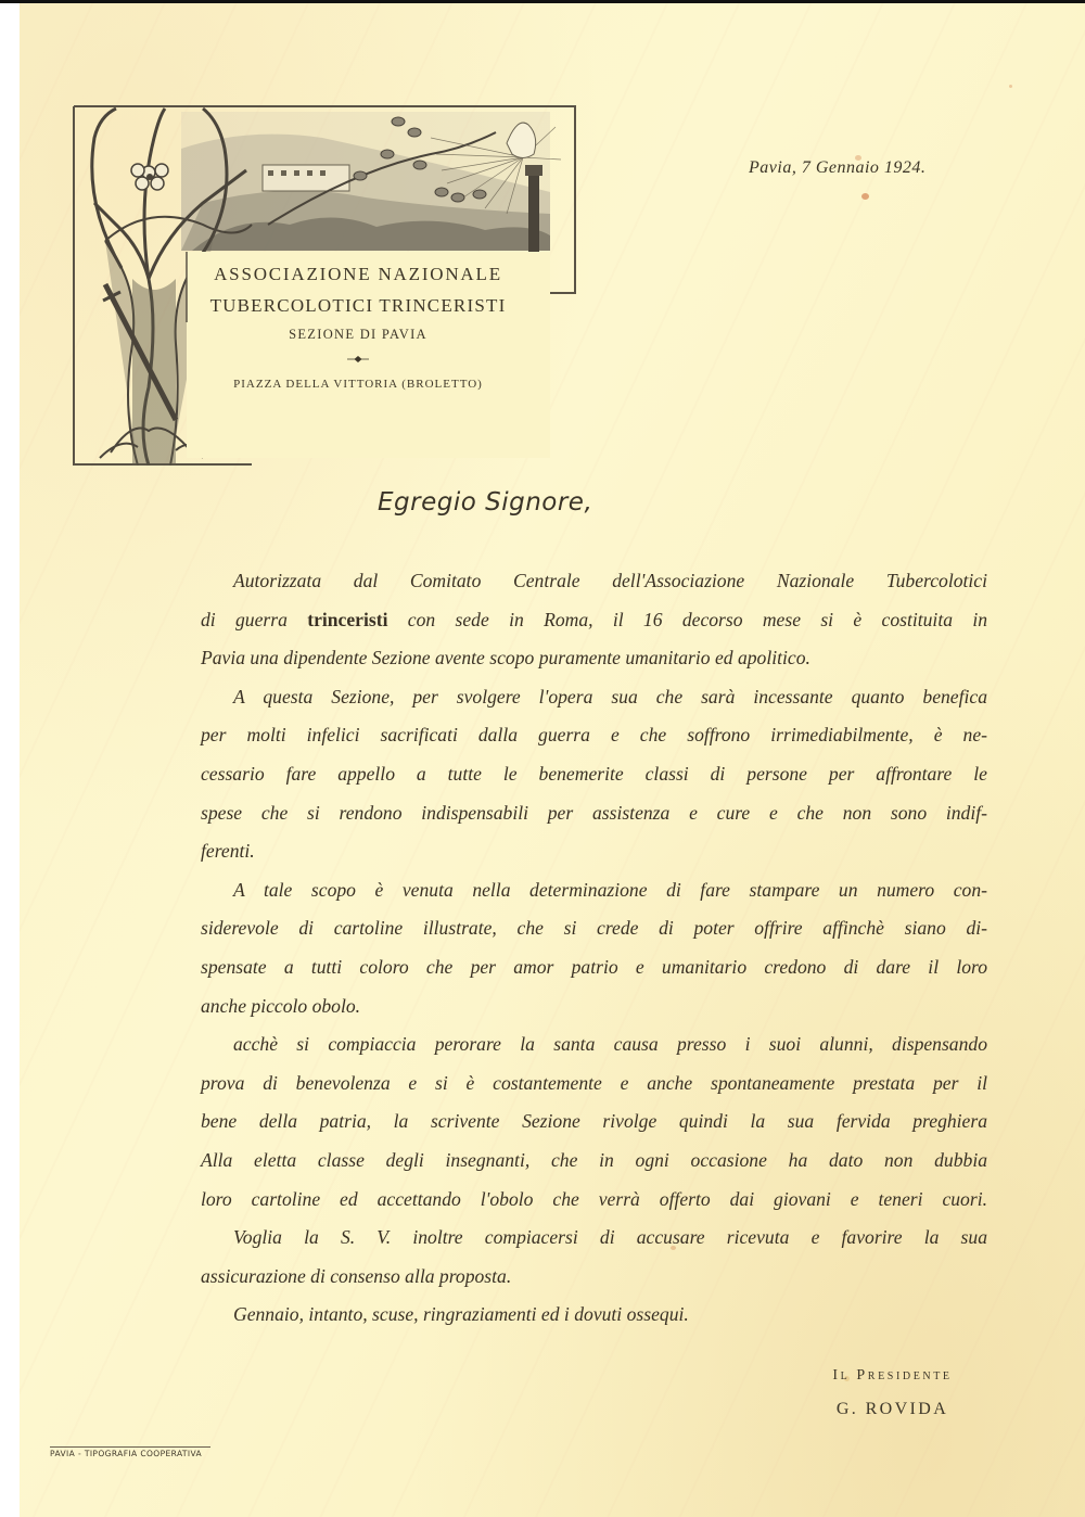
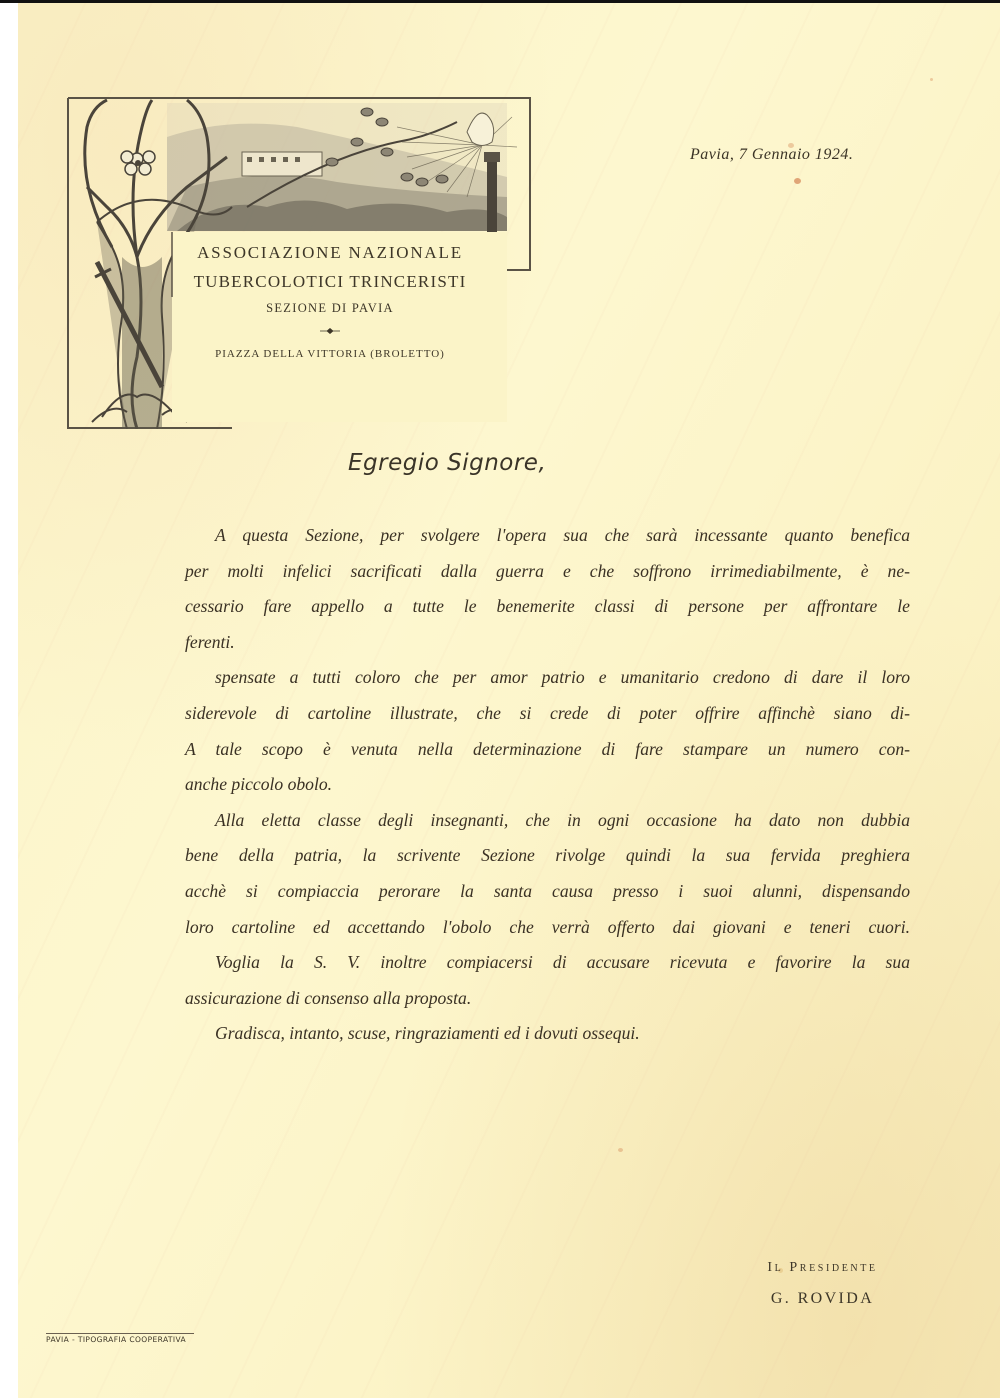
  ASSOCIAZIONE NAZIONALE
  TUBERCOLOTICI TRINCERISTI
  SEZIONE DI PAVIA
  PIAZZA DELLA VITTORIA (BROLETTO)
  Pavia, 7 Gennaio 1924.
  Egregio Signore,
- Autorizzata dal Comitato Centrale dell'Associazione Nazionale Tubercolotici
- di guerra trinceristi con sede in Roma, il 16 decorso mese si è costituita in
- Pavia una dipendente Sezione avente scopo puramente umanitario ed apolitico.
  A questa Sezione, per svolgere l'opera sua che sarà incessante quanto benefica
  per molti infelici sacrificati dalla guerra e che soffrono irrimediabilmente, è ne-
  cessario fare appello a tutte le benemerite classi di persone per affrontare le
- spese che si rendono indispensabili per assistenza e cure e che non sono indif-
  ferenti.
- A tale scopo è venuta nella determinazione di fare stampare un numero con-
+ spensate a tutti coloro che per amor patrio e umanitario credono di dare il loro
  siderevole di cartoline illustrate, che si crede di poter offrire affinchè siano di-
- spensate a tutti coloro che per amor patrio e umanitario credono di dare il loro
+ A tale scopo è venuta nella determinazione di fare stampare un numero con-
  anche piccolo obolo.
- acchè si compiaccia perorare la santa causa presso i suoi alunni, dispensando
+ Alla eletta classe degli insegnanti, che in ogni occasione ha dato non dubbia
- prova di benevolenza e si è costantemente e anche spontaneamente prestata per il
  bene della patria, la scrivente Sezione rivolge quindi la sua fervida preghiera
- Alla eletta classe degli insegnanti, che in ogni occasione ha dato non dubbia
+ acchè si compiaccia perorare la santa causa presso i suoi alunni, dispensando
  loro cartoline ed accettando l'obolo che verrà offerto dai giovani e teneri cuori.
  Voglia la S. V. inoltre compiacersi di accusare ricevuta e favorire la sua
  assicurazione di consenso alla proposta.
- Gennaio, intanto, scuse, ringraziamenti ed i dovuti ossequi.
+ Gradisca, intanto, scuse, ringraziamenti ed i dovuti ossequi.
  Il Presidente
  G. ROVIDA
  PAVIA - TIPOGRAFIA COOPERATIVA
